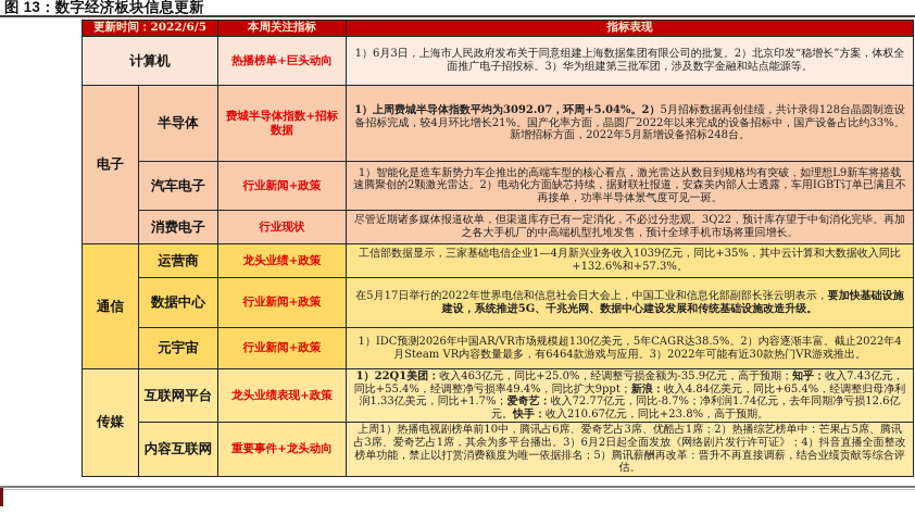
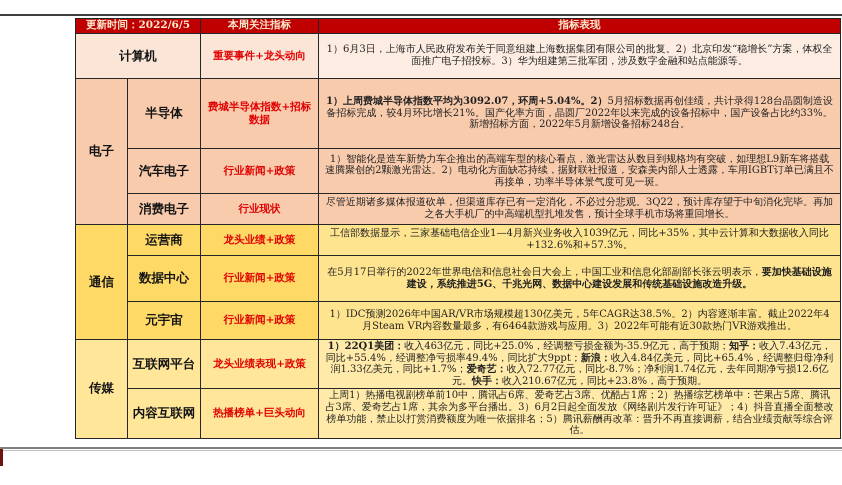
- 图 13：数字经济板块信息更新
  更新时间：2022/6/5	本周关注指标	指标表现
- 计算机	热播榜单+巨头动向	1）6月3日，上海市人民政府发布关于同意组建上海数据集团有限公司的批复。2）北京印发“稳增长”方案，体权全面推广电子招投标。3）华为组建第三批军团，涉及数字金融和站点能源等。
+ 计算机	重要事件+龙头动向	1）6月3日，上海市人民政府发布关于同意组建上海数据集团有限公司的批复。2）北京印发“稳增长”方案，体权全面推广电子招投标。3）华为组建第三批军团，涉及数字金融和站点能源等。
  电子	半导体	费城半导体指数+招标数据	1）上周费城半导体指数平均为3092.07，环周+5.04%。2）5月招标数据再创佳绩，共计录得128台晶圆制造设备招标完成，较4月环比增长21%。国产化率方面，晶圆厂2022年以来完成的设备招标中，国产设备占比约33%。新增招标方面，2022年5月新增设备招标248台。
  汽车电子	行业新闻+政策	1）智能化是造车新势力车企推出的高端车型的核心看点，激光雷达从数目到规格均有突破，如理想L9新车将搭载速腾聚创的2颗激光雷达。2）电动化方面缺芯持续，据财联社报道，安森美内部人士透露，车用IGBT订单已满且不再接单，功率半导体景气度可见一斑。
  消费电子	行业现状	尽管近期诸多媒体报道砍单，但渠道库存已有一定消化，不必过分悲观。3Q22，预计库存望于中旬消化完毕。再加之各大手机厂的中高端机型扎堆发售，预计全球手机市场将重回增长。
  通信	运营商	龙头业绩+政策	工信部数据显示，三家基础电信企业1—4月新兴业务收入1039亿元，同比+35%，其中云计算和大数据收入同比+132.6%和+57.3%。
  数据中心	行业新闻+政策	在5月17日举行的2022年世界电信和信息社会日大会上，中国工业和信息化部副部长张云明表示，要加快基础设施建设，系统推进5G、千兆光网、数据中心建设发展和传统基础设施改造升级。
  元宇宙	行业新闻+政策	1）IDC预测2026年中国AR/VR市场规模超130亿美元，5年CAGR达38.5%。2）内容逐渐丰富。截止2022年4月Steam VR内容数量最多，有6464款游戏与应用。3）2022年可能有近30款热门VR游戏推出。
  传媒	互联网平台	龙头业绩表现+政策	1）22Q1美团：收入463亿元，同比+25.0%，经调整亏损金额为-35.9亿元，高于预期；知乎：收入7.43亿元，同比+55.4%，经调整净亏损率49.4%，同比扩大9ppt；新浪：收入4.84亿美元，同比+65.4%，经调整归母净利润1.33亿美元，同比+1.7%；爱奇艺：收入72.77亿元，同比-8.7%；净利润1.74亿元，去年同期净亏损12.6亿元。快手：收入210.67亿元，同比+23.8%，高于预期。
- 内容互联网	重要事件+龙头动向	上周1）热播电视剧榜单前10中，腾讯占6席、爱奇艺占3席、优酷占1席；2）热播综艺榜单中：芒果占5席、腾讯占3席、爱奇艺占1席，其余为多平台播出。3）6月2日起全面发放《网络剧片发行许可证》；4）抖音直播全面整改榜单功能，禁止以打赏消费额度为唯一依据排名；5）腾讯薪酬再改革：晋升不再直接调薪，结合业绩贡献等综合评估。
+ 内容互联网	热播榜单+巨头动向	上周1）热播电视剧榜单前10中，腾讯占6席、爱奇艺占3席、优酷占1席；2）热播综艺榜单中：芒果占5席、腾讯占3席、爱奇艺占1席，其余为多平台播出。3）6月2日起全面发放《网络剧片发行许可证》；4）抖音直播全面整改榜单功能，禁止以打赏消费额度为唯一依据排名；5）腾讯薪酬再改革：晋升不再直接调薪，结合业绩贡献等综合评估。
